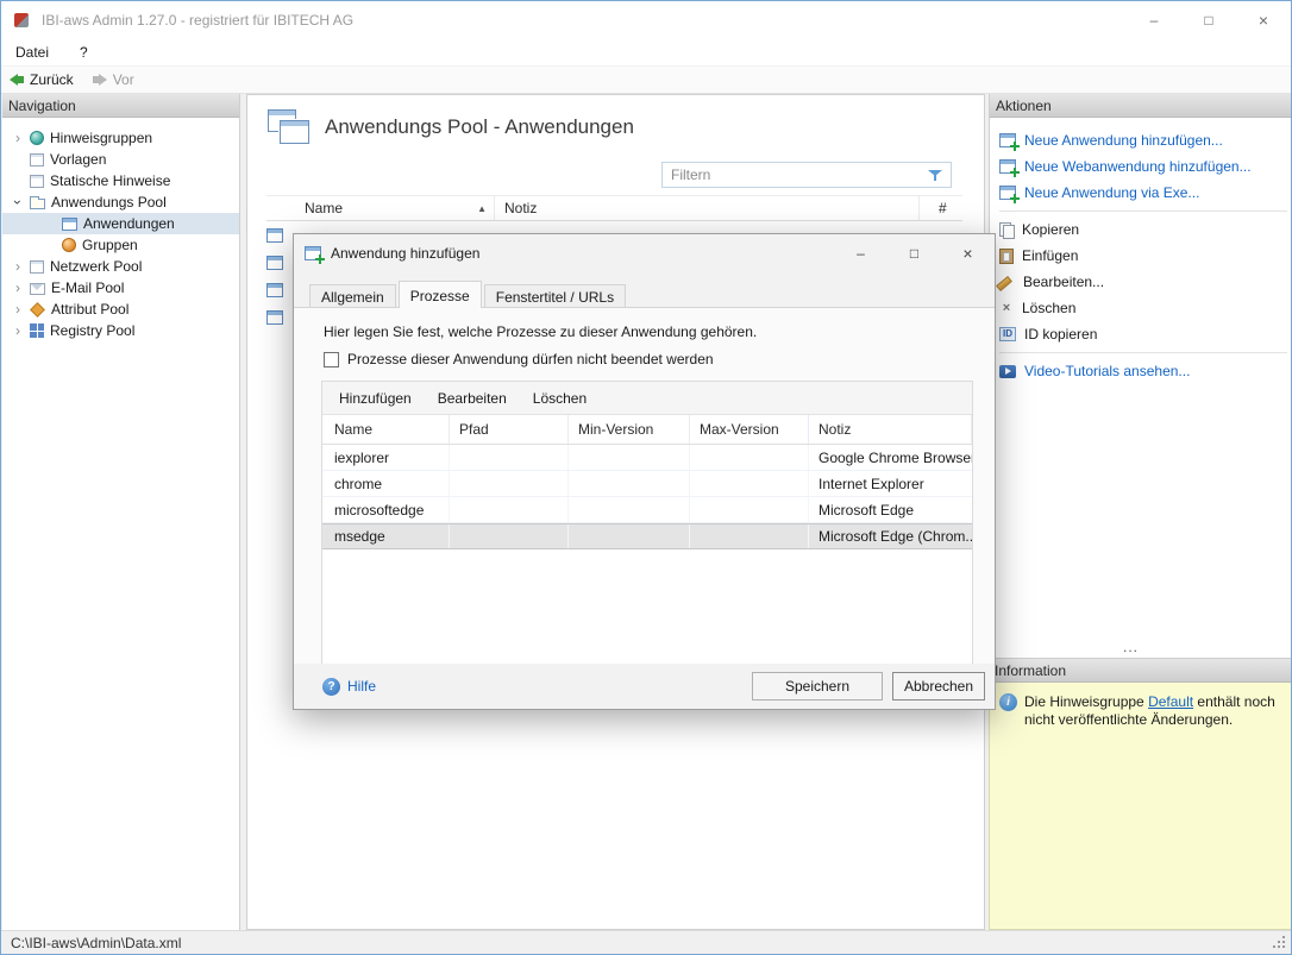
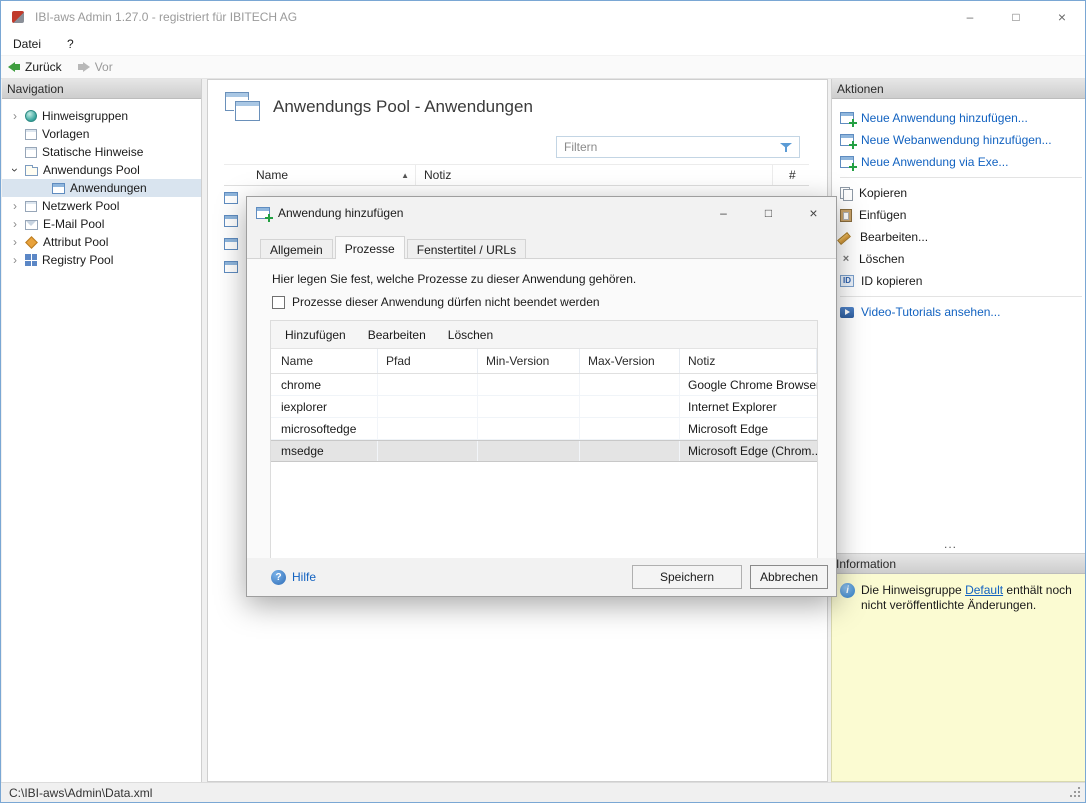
  IBI-aws Admin 1.27.0 - registriert für IBITECH AG
  –
  □
  ×
  Datei
  ?
  Zurück
  Vor
  Navigation
  ›
  Hinweisgruppen
  Vorlagen
  Statische Hinweise
  Anwendungs Pool
  Anwendungen
- Gruppen
  ›
  Netzwerk Pool
  ›
  E-Mail Pool
  ›
  Attribut Pool
  ›
  Registry Pool
  Anwendungs Pool - Anwendungen
  Filtern
  Name
  ▲
  Notiz
  #
  Aktionen
  Neue Anwendung hinzufügen...
  Neue Webanwendung hinzufügen...
  Neue Anwendung via Exe...
  Kopieren
  Einfügen
  Bearbeiten...
  ×
  Löschen
  ID
  ID kopieren
  Video-Tutorials ansehen...
  ...
  Information
  i
  Die Hinweisgruppe Default enthält noch nicht veröffentlichte Änderungen.
  C:\IBI-aws\Admin\Data.xml
  Anwendung hinzufügen
  –
  □
  ×
  Allgemein
  Prozesse
  Fenstertitel / URLs
  Hier legen Sie fest, welche Prozesse zu dieser Anwendung gehören.
  Prozesse dieser Anwendung dürfen nicht beendet werden
  Hinzufügen
  Bearbeiten
  Löschen
  Name
  Pfad
  Min-Version
  Max-Version
  Notiz
- iexplorer
+ chrome
  Google Chrome Browse
- chrome
+ iexplorer
  Internet Explorer
  microsoftedge
  Microsoft Edge
  msedge
  Microsoft Edge (Chrom..
  ?
  Hilfe
  Speichern
  Abbrechen
